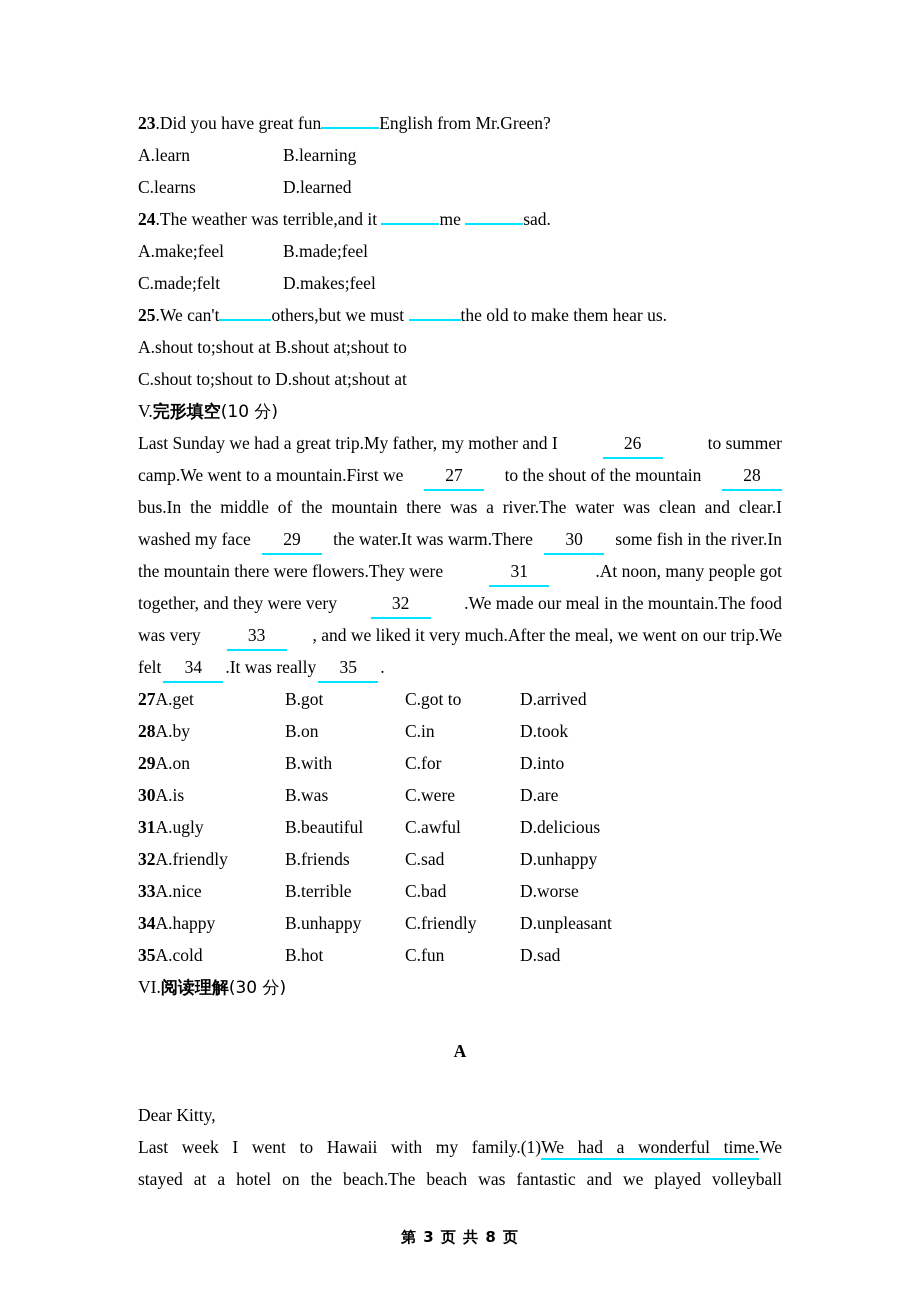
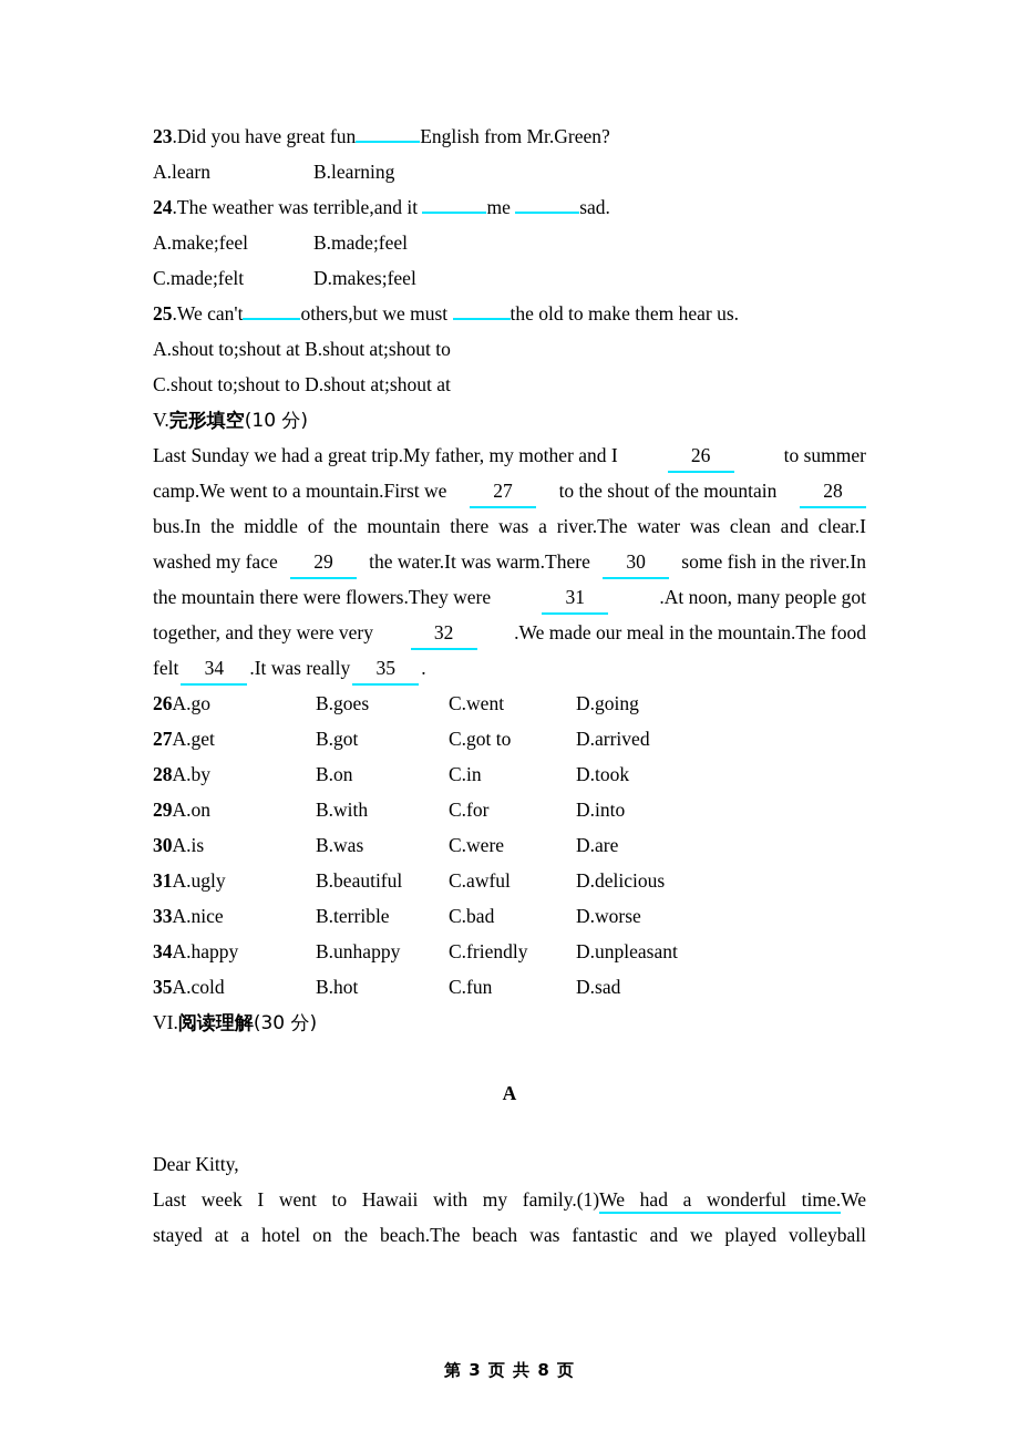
  23.Did you have great fun English from Mr.Green?
  A.learn
  B.learning
- C.learns
- D.learned
  24.The weather was terrible,and it me sad.
  A.make;feel
  B.made;feel
  C.made;felt
  D.makes;feel
  25.We can't others,but we must the old to make them hear us.
  A.shout to;shout at B.shout at;shout to
  C.shout to;shout to D.shout at;shout at
  V.完形填空(10 分)
  Last Sunday we had a great trip.My father, my mother and I
  26
  to summer
  camp.We went to a mountain.First we
  27
  to the shout of the mountain
  28
  bus.In the middle of the mountain there was a river.The water was clean and clear.I
  washed my face
  29
  the water.It was warm.There
  30
  some fish in the river.In
  the mountain there were flowers.They were
  31
  .At noon, many people got
  together, and they were very
  32
  .We made our meal in the mountain.The food
- was very
- 33
- , and we liked it very much.After the meal, we went on our trip.We
  felt
  34
  .It was really
  35
  .
+ 26A.go
+ B.goes
+ C.went
+ D.going
  27A.get
  B.got
  C.got to
  D.arrived
  28A.by
  B.on
  C.in
  D.took
  29A.on
  B.with
  C.for
  D.into
  30A.is
  B.was
  C.were
  D.are
  31A.ugly
  B.beautiful
  C.awful
  D.delicious
- 32A.friendly
- B.friends
- C.sad
- D.unhappy
  33A.nice
  B.terrible
  C.bad
  D.worse
  34A.happy
  B.unhappy
  C.friendly
  D.unpleasant
  35A.cold
  B.hot
  C.fun
  D.sad
  VI.阅读理解(30 分)
  A
  Dear Kitty,
  Last week I went to Hawaii with my family.(1)We had a wonderful time.We
  stayed at a hotel on the beach.The beach was fantastic and we played volleyball
  第 3 页 共 8 页
